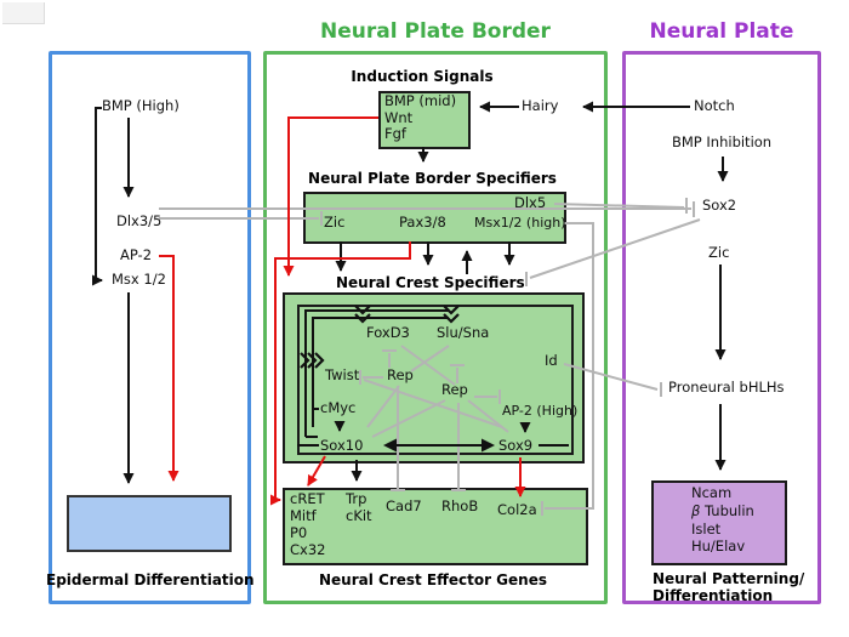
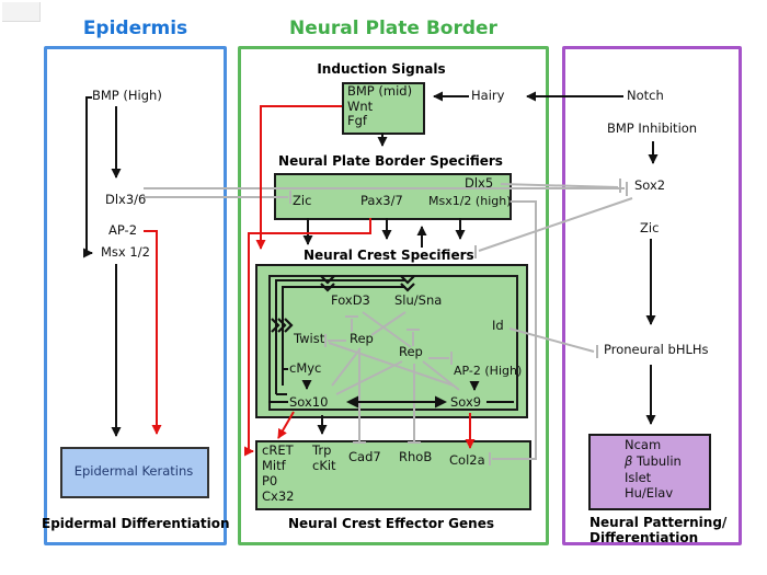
+ Epidermis
  Neural Plate Border
- Neural Plate
  BMP (High)
- Dlx3/5
+ Dlx3/6
  AP-2
  Msx 1/2
+ Epidermal Keratins
  Epidermal Differentiation
  Induction Signals
  BMP (mid)
  Wnt
  Fgf
  Hairy
  Neural Plate Border Specifiers
  Dlx5
  Zic
- Pax3/8
+ Pax3/7
  Msx1/2 (high)
  Neural Crest Specifiers
  FoxD3
  Slu/Sna
  Twist
  Rep
  Rep
  cMyc
  Sox10
  Sox9
  AP-2 (High)
  Id
  cRET
  Mitf
  P0
  Cx32
  Trp
  cKit
  Cad7
  RhoB
  Col2a
  Neural Crest Effector Genes
  Notch
  BMP Inhibition
  Sox2
  Zic
  Proneural bHLHs
  Ncam
  β Tubulin
  Islet
  Hu/Elav
  Neural Patterning/
  Differentiation
